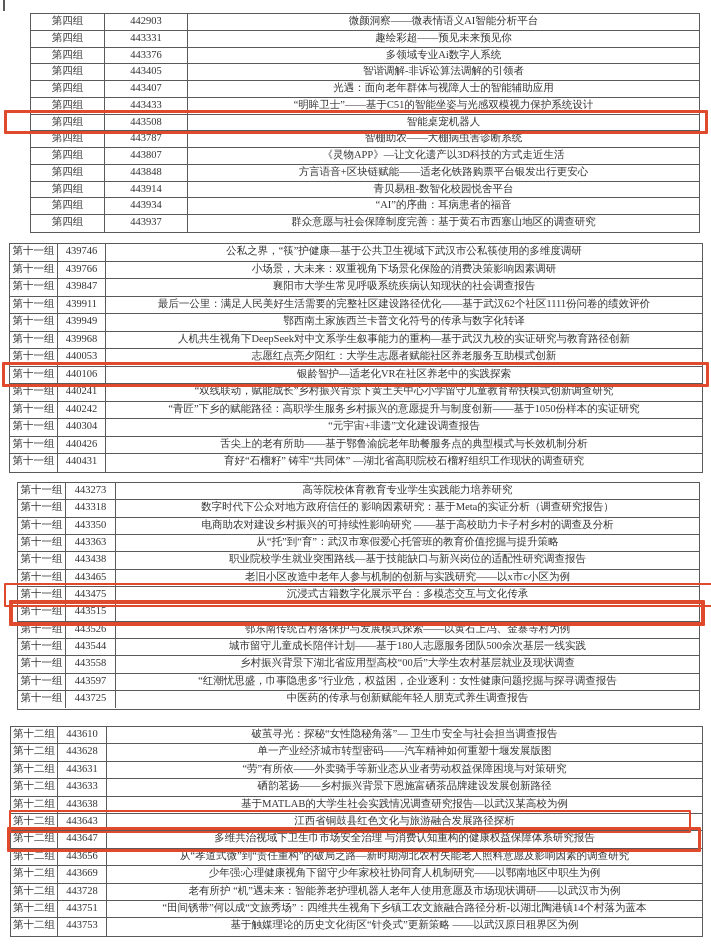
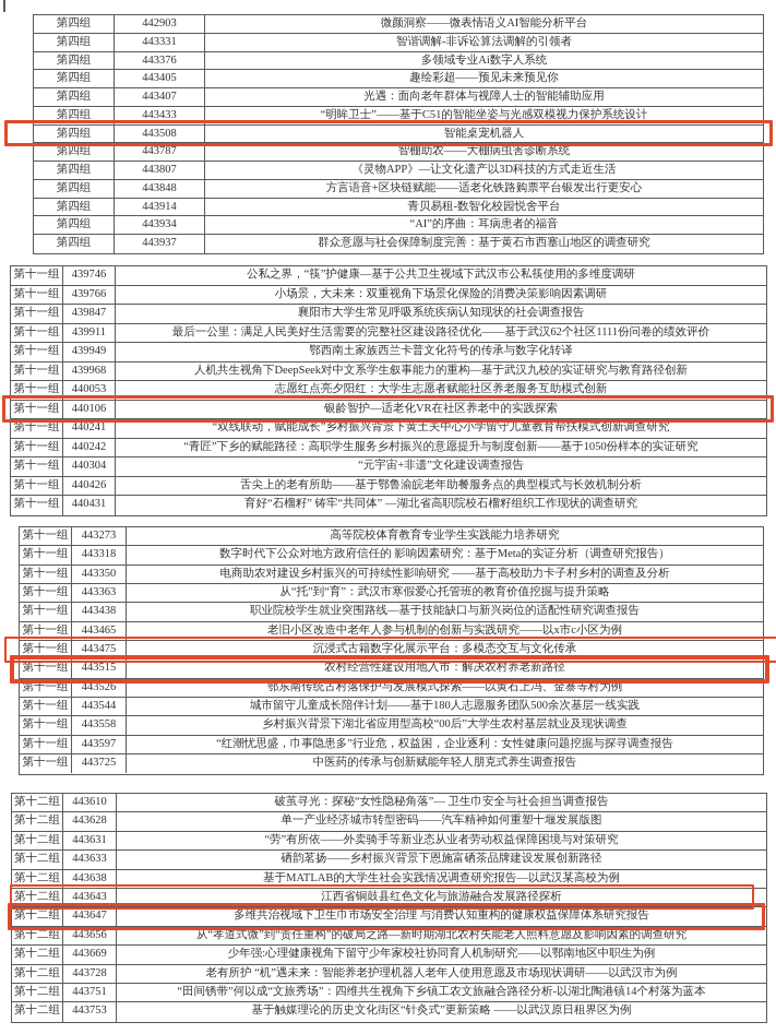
  第四组
  442903
  微颜洞察——微表情语义AI智能分析平台
  第四组
  443331
- 趣绘彩超——预见未来预见你
+ 智谐调解-非诉讼算法调解的引领者
  第四组
  443376
  多领域专业Ai数字人系统
  第四组
  443405
- 智谐调解-非诉讼算法调解的引领者
+ 趣绘彩超——预见未来预见你
  第四组
  443407
  光遇：面向老年群体与视障人士的智能辅助应用
  第四组
  443433
  “明眸卫士”——基于C51的智能坐姿与光感双模视力保护系统设计
  第四组
  443508
  智能桌宠机器人
  第四组
  443787
  智棚助农——大棚病虫害诊断系统
  第四组
  443807
  《灵物APP》—让文化遗产以3D科技的方式走近生活
  第四组
  443848
  方言语音+区块链赋能——适老化铁路购票平台银发出行更安心
  第四组
  443914
  青贝易租-数智化校园悦舍平台
  第四组
  443934
  “AI”的序曲：耳病患者的福音
  第四组
  443937
  群众意愿与社会保障制度完善：基于黄石市西塞山地区的调查研究
  第十一组
  439746
  公私之界，“筷”护健康—基于公共卫生视域下武汉市公私筷使用的多维度调研
  第十一组
  439766
  小场景，大未来：双重视角下场景化保险的消费决策影响因素调研
  第十一组
  439847
  襄阳市大学生常见呼吸系统疾病认知现状的社会调查报告
  第十一组
  439911
  最后一公里：满足人民美好生活需要的完整社区建设路径优化——基于武汉62个社区1111份问卷的绩效评价
  第十一组
  439949
  鄂西南土家族西兰卡普文化符号的传承与数字化转译
  第十一组
  439968
  人机共生视角下DeepSeek对中文系学生叙事能力的重构—基于武汉九校的实证研究与教育路径创新
  第十一组
  440053
  志愿红点亮夕阳红：大学生志愿者赋能社区养老服务互助模式创新
  第十一组
  440106
  银龄智护—适老化VR在社区养老中的实践探索
  第十一组
  440241
  “双线联动，赋能成长”乡村振兴背景下黄土关中心小学留守儿童教育帮扶模式创新调查研究
  第十一组
  440242
  “青匠”下乡的赋能路径：高职学生服务乡村振兴的意愿提升与制度创新——基于1050份样本的实证研究
  第十一组
  440304
  “元宇宙+非遗”文化建设调查报告
  第十一组
  440426
  舌尖上的老有所助——基于鄂鲁渝皖老年助餐服务点的典型模式与长效机制分析
  第十一组
  440431
  育好“石榴籽” 铸牢“共同体” —湖北省高职院校石榴籽组织工作现状的调查研究
  第十一组
  443273
  高等院校体育教育专业学生实践能力培养研究
  第十一组
  443318
  数字时代下公众对地方政府信任的 影响因素研究：基于Meta的实证分析（调查研究报告）
  第十一组
  443350
  电商助农对建设乡村振兴的可持续性影响研究 ——基于高校助力卡子村乡村的调查及分析
  第十一组
  443363
  从“托”到“育”：武汉市寒假爱心托管班的教育价值挖掘与提升策略
  第十一组
  443438
  职业院校学生就业突围路线—基于技能缺口与新兴岗位的适配性研究调查报告
  第十一组
  443465
  老旧小区改造中老年人参与机制的创新与实践研究——以x市c小区为例
  第十一组
  443475
  沉浸式古籍数字化展示平台：多模态交互与文化传承
  第十一组
  443515
+ 农村经营性建设用地入市：解决农村养老新路径
  第十一组
  443526
  鄂东南传统古村落保护与发展模式探索——以黄石上冯、金寨等村为例
  第十一组
  443544
  城市留守儿童成长陪伴计划——基于180人志愿服务团队500余次基层一线实践
  第十一组
  443558
  乡村振兴背景下湖北省应用型高校“00后”大学生农村基层就业及现状调查
  第十一组
  443597
  “红潮忧思盛，巾事隐患多”行业危，权益困，企业逐利：女性健康问题挖掘与探寻调查报告
  第十一组
  443725
  中医药的传承与创新赋能年轻人朋克式养生调查报告
  第十二组
  443610
  破茧寻光：探秘“女性隐秘角落”— 卫生巾安全与社会担当调查报告
  第十二组
  443628
  单一产业经济城市转型密码——汽车精神如何重塑十堰发展版图
  第十二组
  443631
  “劳”有所依——外卖骑手等新业态从业者劳动权益保障困境与对策研究
  第十二组
  443633
  硒韵茗扬——乡村振兴背景下恩施富硒茶品牌建设发展创新路径
  第十二组
  443638
  基于MATLAB的大学生社会实践情况调查研究报告—以武汉某高校为例
  第十二组
  443643
  江西省铜鼓县红色文化与旅游融合发展路径探析
  第十二组
  443647
  多维共治视域下卫生巾市场安全治理 与消费认知重构的健康权益保障体系研究报告
  第十二组
  443656
  从“孝道式微”到“责任重构”的破局之路—新时期湖北农村失能老人照料意愿及影响因素的调查研究
  第十二组
  443669
  少年强:心理健康视角下留守少年家校社协同育人机制研究——以鄂南地区中职生为例
  第十二组
  443728
  老有所护 “机”遇未来：智能养老护理机器人老年人使用意愿及市场现状调研——以武汉市为例
  第十二组
  443751
  “田间锈带”何以成“文旅秀场”：四维共生视角下乡镇工农文旅融合路径分析-以湖北陶港镇14个村落为蓝本
  第十二组
  443753
  基于触媒理论的历史文化街区“针灸式”更新策略 ——以武汉原日租界区为例
